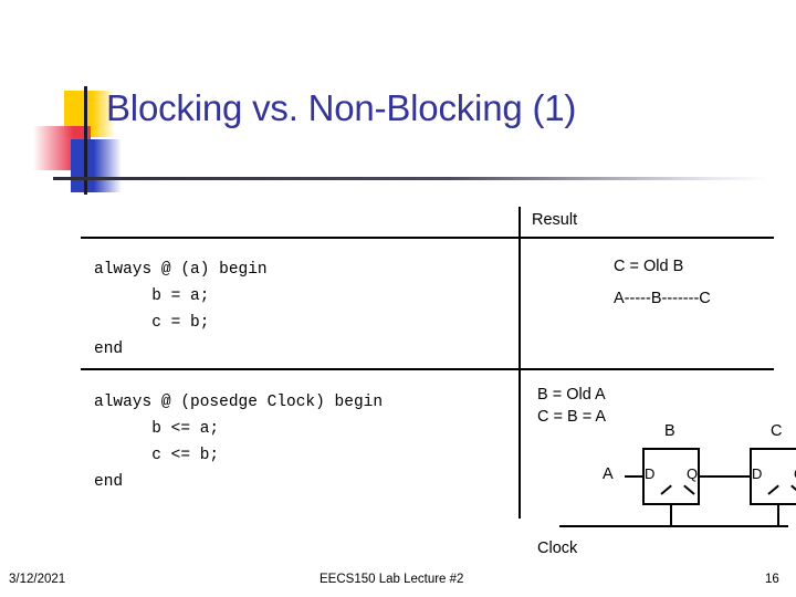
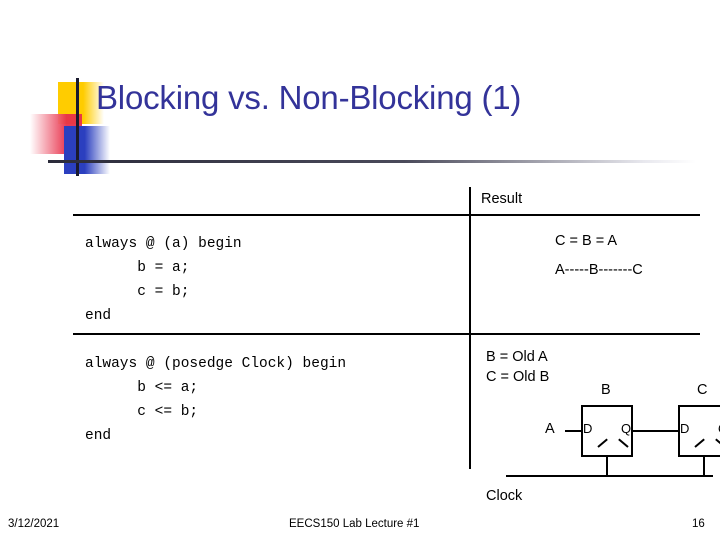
  Blocking vs. Non-Blocking (1)
  Result
  always @ (a) begin
  b = a;
  c = b;
  end
  always @ (posedge Clock) begin
  b <= a;
  c <= b;
  end
- C = Old B
+ C = B = A
  A-----B-------C
  B = Old A
- C = B = A
+ C = Old B
  A
  B
  C
  D
  Q
  D
  Clock
  3/12/2021
- EECS150 Lab Lecture #2
+ EECS150 Lab Lecture #1
  16
